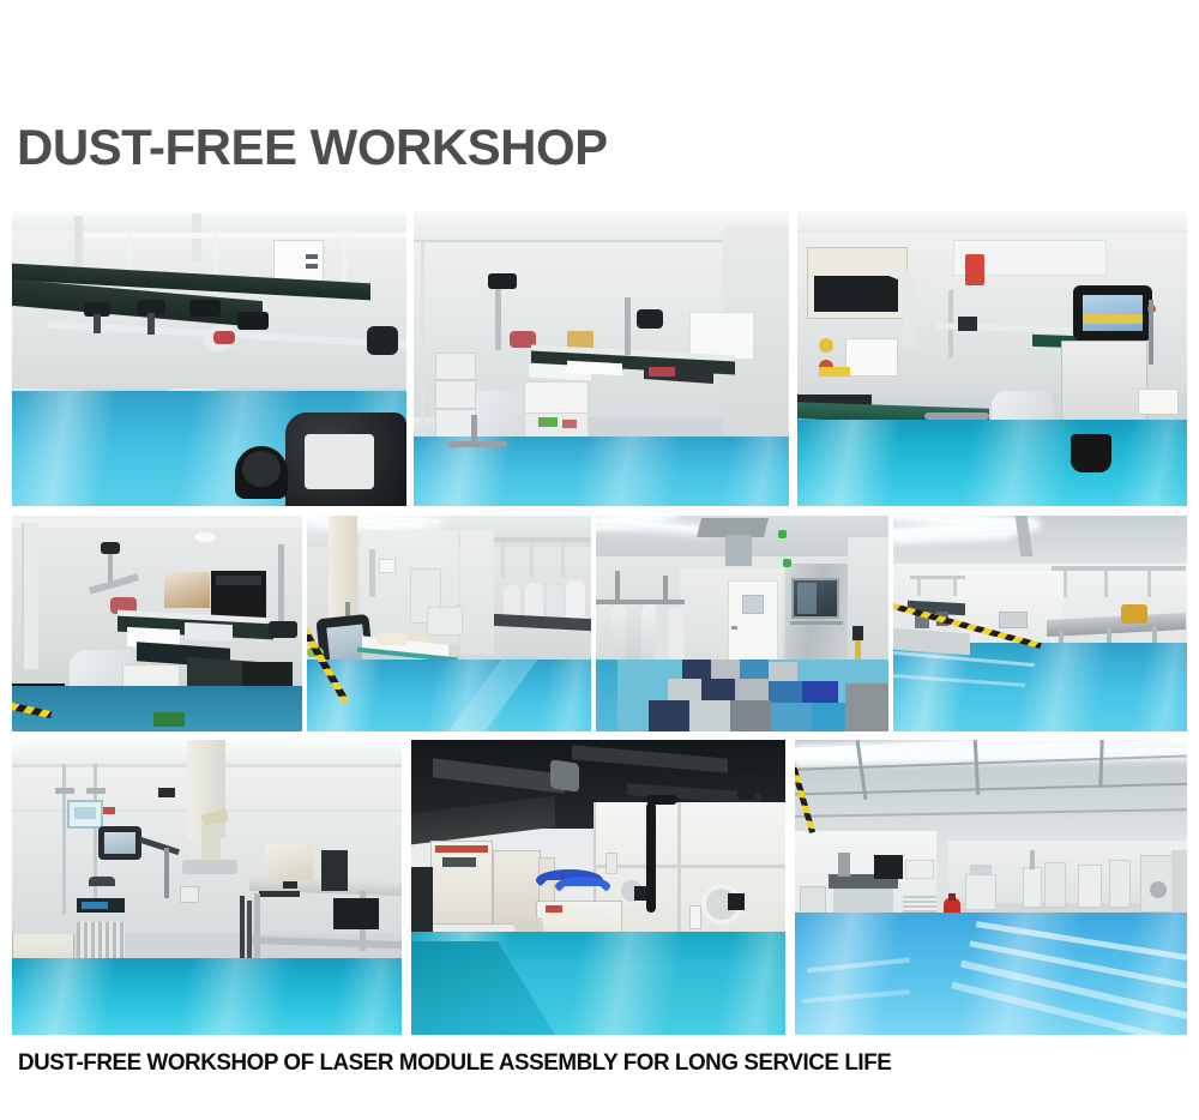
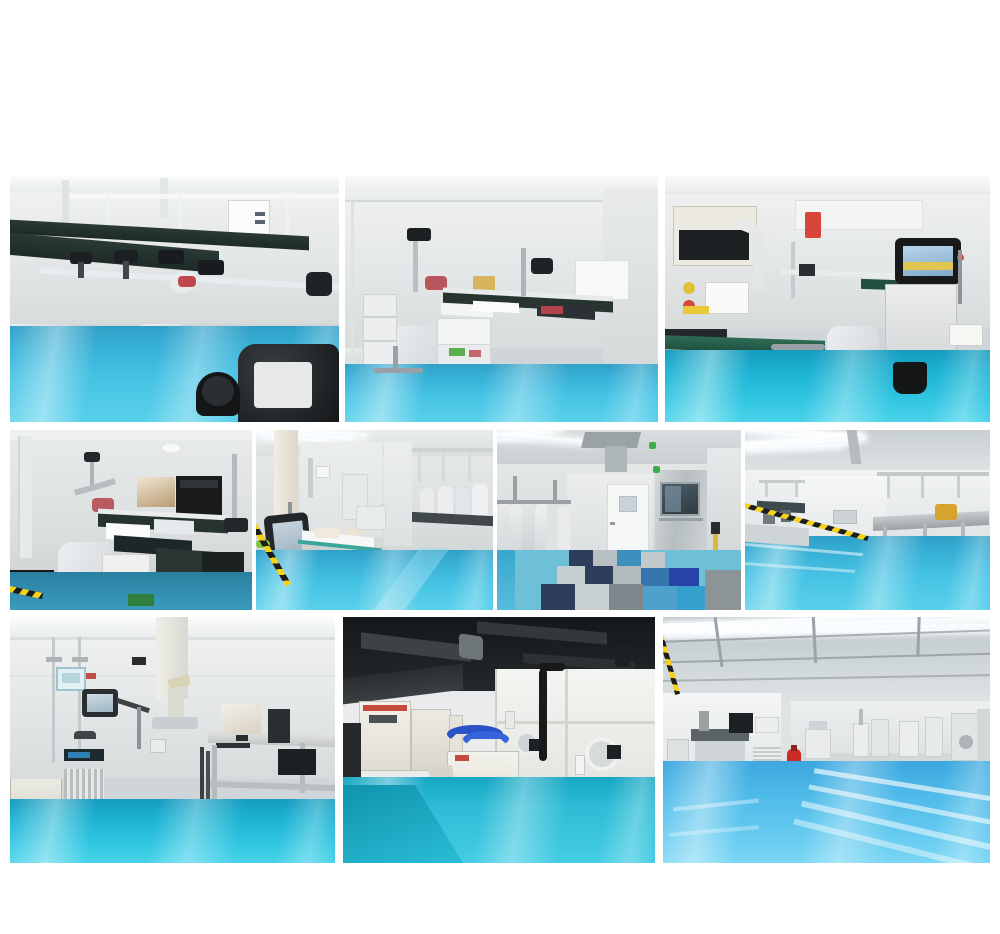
- DUST-FREE WORKSHOP
- DUST-FREE WORKSHOP OF LASER MODULE ASSEMBLY FOR LONG SERVICE LIFE
